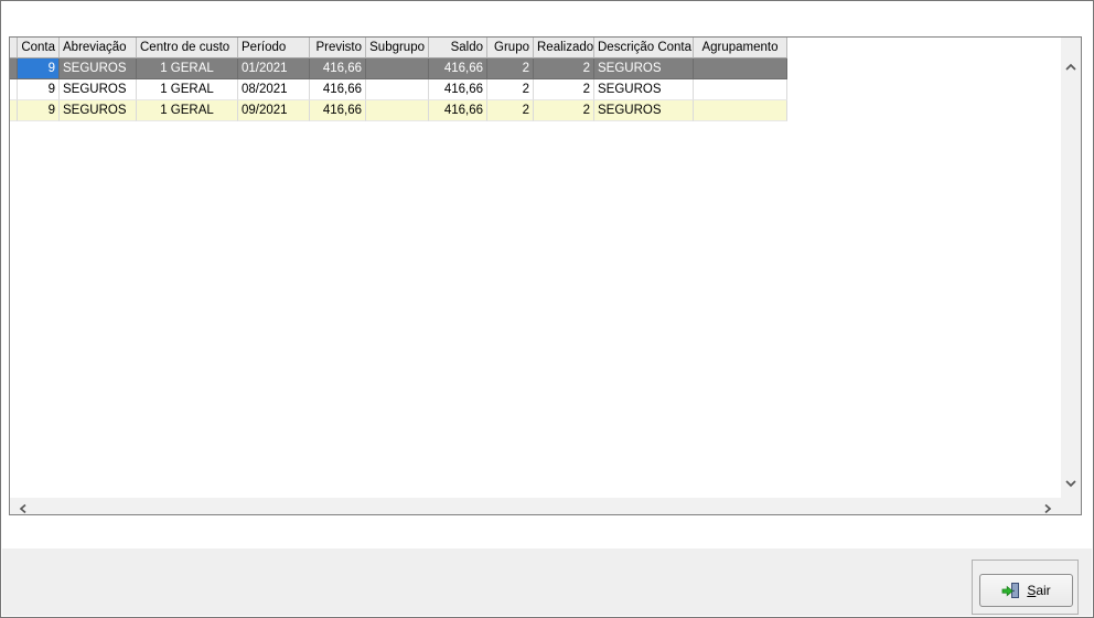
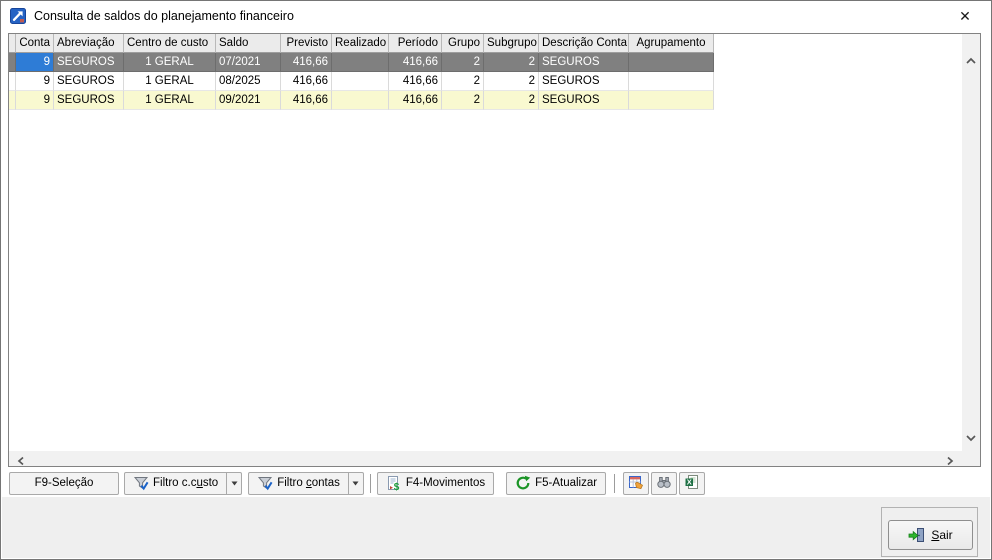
+ Consulta de saldos do planejamento financeiro
+ ✕
  Conta
  Abreviação
  Centro de custo
- Período
+ Saldo
  Previsto
- Subgrupo
+ Realizado
- Saldo
+ Período
  Grupo
- Realizado
+ Subgrupo
  Descrição Conta
  Agrupamento
  9
  SEGUROS
  1 GERAL
- 01/2021
+ 07/2021
  416,66
  416,66
  2
  2
  SEGUROS
  9
  SEGUROS
  1 GERAL
- 08/2021
+ 08/2025
  416,66
  416,66
  2
  2
  SEGUROS
  9
  SEGUROS
  1 GERAL
  09/2021
  416,66
  416,66
  2
  2
  SEGUROS
+ F9-Seleção
+ Filtro c.custo
+ Filtro contas
+ $
+ F4-Movimentos
+ F5-Atualizar
+ X
  Sair
